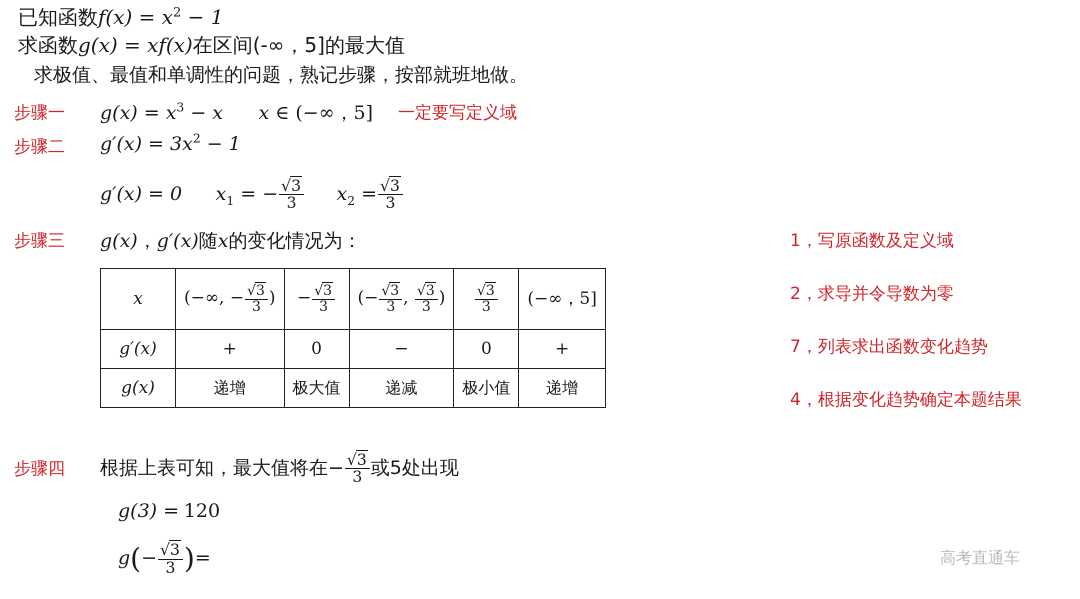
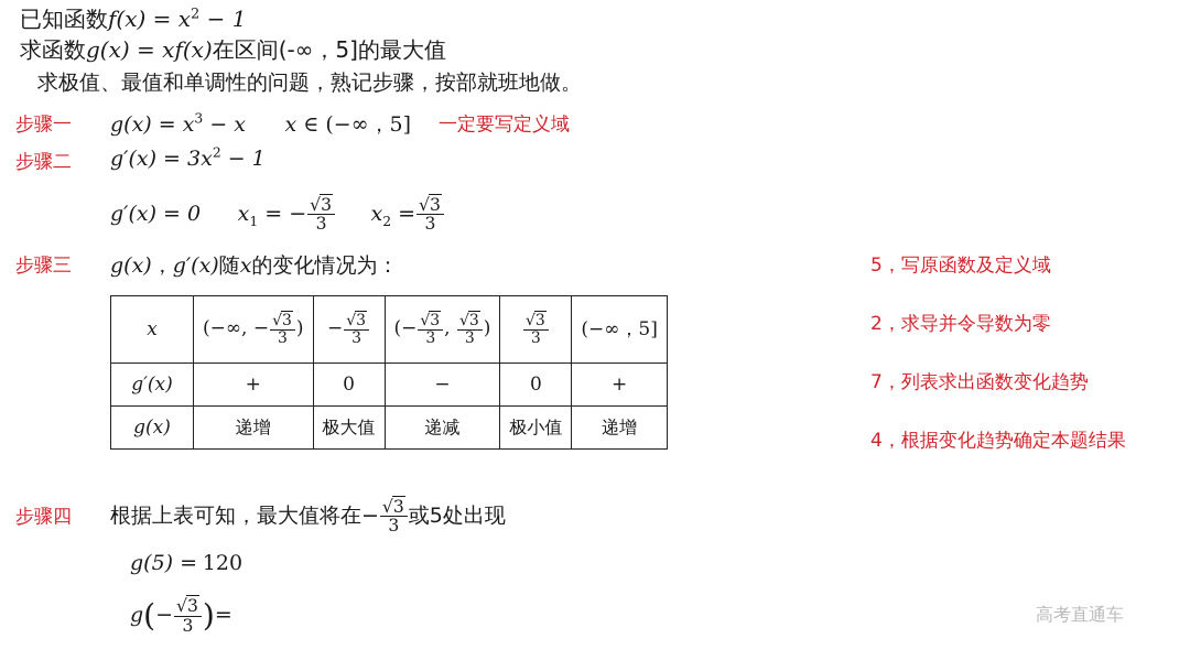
  已知函数f(x) = x2 − 1
  求函数g(x) = xf(x)在区间(-∞，5]的最大值
  求极值、最值和单调性的问题，熟记步骤，按部就班地做。
  步骤一
  g(x) = x3 − x x ∈ (−∞，5]
  一定要写定义域
  步骤二
  g′(x) = 3x2 − 1
  g′(x) = 0 x1 = −
  √3
  3
  x2 =
  √3
  3
  步骤三
  g(x)，g′(x)随x的变化情况为：
  x	(−∞, − √33)	− √33	(− √33, √33)	√33	(−∞，5]
  g′(x)	+	0	−	0	+
  g(x)	递增	极大值	递减	极小值	递增
  步骤四
  根据上表可知，最大值将在−
  √3
  3
  或5处出现
- g(3) = 120
+ g(5) = 120
  g(−
  √3
  3
  )=
- 1，写原函数及定义域
+ 5，写原函数及定义域
  2，求导并令导数为零
  7，列表求出函数变化趋势
  4，根据变化趋势确定本题结果
  高考直通车
